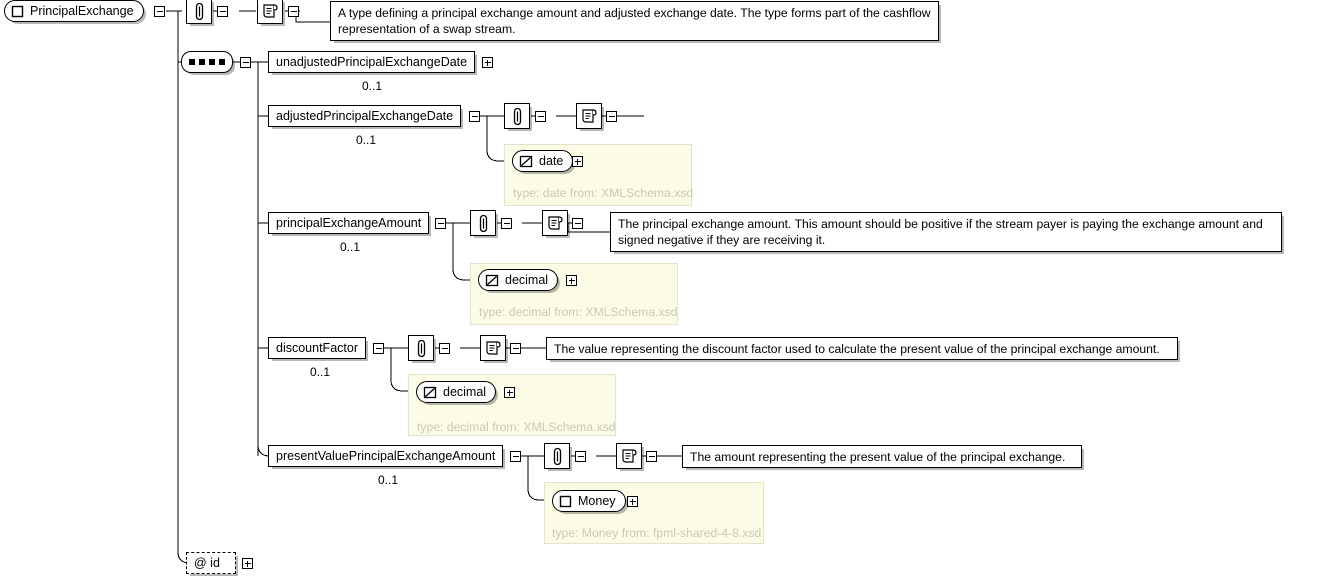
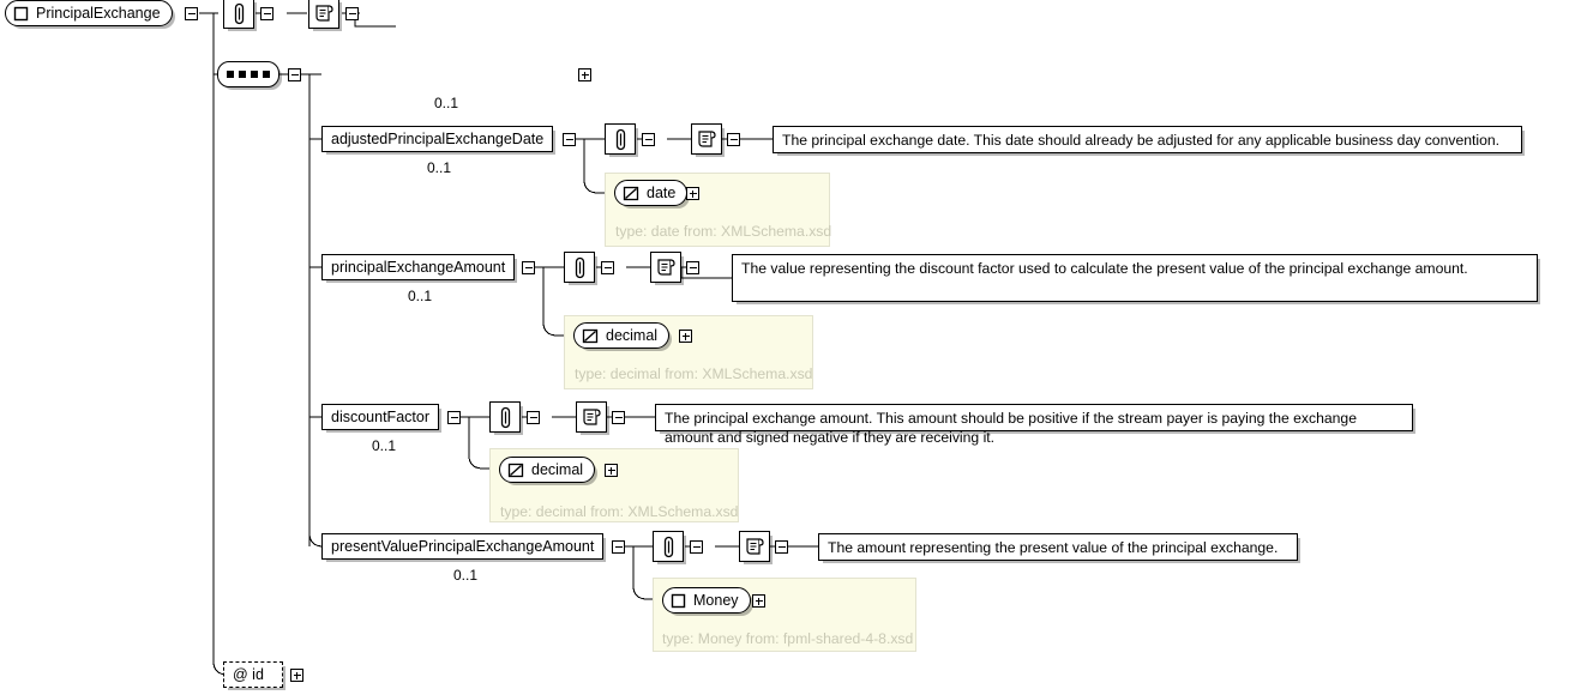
  PrincipalExchange
- A type defining a principal exchange amount and adjusted exchange date. The type forms part of the cashflow representation of a swap stream.
- unadjustedPrincipalExchangeDate
  0..1
  adjustedPrincipalExchangeDate
  0..1
+ The principal exchange date. This date should already be adjusted for any applicable business day convention.
  date
  type: date from: XMLSchema.xsd
  principalExchangeAmount
  0..1
- The principal exchange amount. This amount should be positive if the stream payer is paying the exchange amount and signed negative if they are receiving it.
+ The value representing the discount factor used to calculate the present value of the principal exchange amount.
  decimal
  type: decimal from: XMLSchema.xsd
  discountFactor
  0..1
- The value representing the discount factor used to calculate the present value of the principal exchange amount.
+ The principal exchange amount. This amount should be positive if the stream payer is paying the exchange amount and signed negative if they are receiving it.
  decimal
  type: decimal from: XMLSchema.xsd
  presentValuePrincipalExchangeAmount
  0..1
  The amount representing the present value of the principal exchange.
  Money
  type: Money from: fpml-shared-4-8.xsd
  @ id
